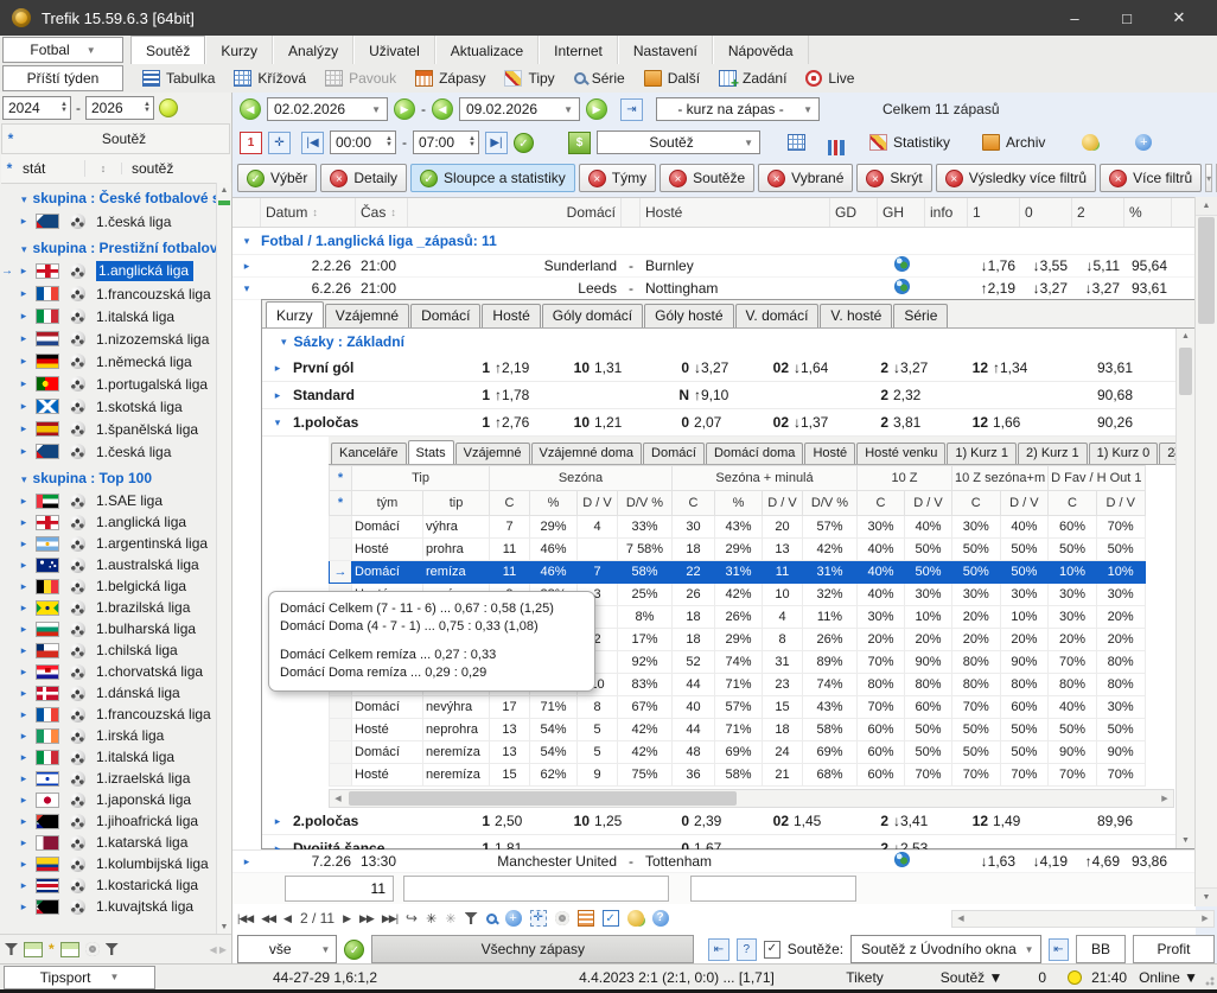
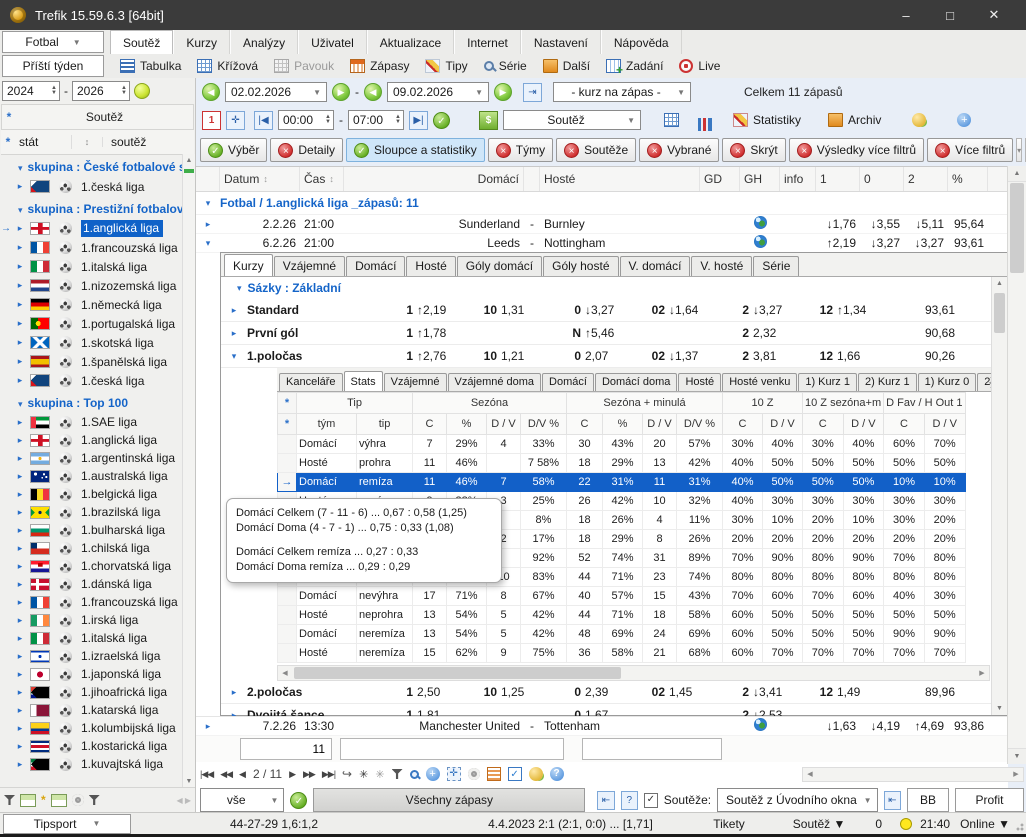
  Trefik 15.59.6.3 [64bit]
  –
  □
  ✕
  Fotbal
  ▼
  Soutěž
  Kurzy
  Analýzy
  Uživatel
  Aktualizace
  Internet
  Nastavení
  Nápověda
  Příští týden
  Tabulka
  Křížová
  Pavouk
  Zápasy
  Tipy
  Série
  Další
  Zadání
  Live
  2024
  -
  2026
  *
  Soutěž
  *
  stát
  ↕
  soutěž
  ▾ skupina : České fotbalové
  ▸
  1.česká liga
  ▾ skupina : Prestižní fotbalov
  →
  ▸
  1.anglická liga
  ▸
  1.francouzská liga
  ▸
  1.italská liga
  ▸
  1.nizozemská liga
  ▸
  1.německá liga
  ▸
  1.portugalská liga
  ▸
  1.skotská liga
  ▸
  1.španělská liga
  ▸
  1.česká liga
  ▾ skupina : Top 100
  ▸
  1.SAE liga
  ▸
  1.anglická liga
  ▸
  1.argentinská liga
  ▸
  1.australská liga
  ▸
  1.belgická liga
  ▸
  1.brazilská liga
  ▸
  1.bulharská liga
  ▸
  1.chilská liga
  ▸
  1.chorvatská liga
  ▸
  1.dánská liga
  ▸
  1.francouzská liga
  ▸
  1.irská liga
  ▸
  1.italská liga
  ▸
  1.izraelská liga
  ▸
  1.japonská liga
  ▸
  1.jihoafrická liga
  ▸
  1.katarská liga
  ▸
  1.kolumbijská liga
  ▸
  1.kostarická liga
  ▸
  1.kuvajtská liga
  *
  ◀ ▶
  ◀
  02.02.2026
  ▼
  ▶
  -
  ◀
  09.02.2026
  ▼
  ▶
  ⇥
  - kurz na zápas -
  ▼
  Celkem 11 zápasů
  1
  ✛
  |◀
  00:00
  -
  07:00
  ▶|
  ✓
  $
  Soutěž
  ▼
  Statistiky
  Archiv
  +
  ✓
  Výběr
  ×
  Detaily
  ✓
  Sloupce a statistiky
  ×
  Týmy
  ×
  Soutěže
  ×
  Vybrané
  ×
  Skrýt
  ×
  Výsledky více filtrů
  ×
  Více filtrů
  ▾
  Datum
  ↕
  Čas
  ↕
  Domácí
  Hosté
  GD
  GH
  info
  1
  0
  2
  %
  ▾
  Fotbal / 1.anglická liga _zápasů: 11
  ▸
  2.2.26
  21:00
  Sunderland
  -
  Burnley
  ↓1,76
  ↓3,55
  ↓5,11
  95,64
  ▾
  6.2.26
  21:00
  Leeds
  -
  Nottingham
  ↑2,19
  ↓3,27
  ↓3,27
  93,61
  Kurzy
  Vzájemné
  Domácí
  Hosté
  Góly domácí
  Góly hosté
  V. domácí
  V. hosté
  Série
  ▾
  Sázky : Základní
  ▸
- První gól
+ Standard
  1
  ↑2,19
  10
  1,31
  0
  ↓3,27
  02
  ↓1,64
  2
  ↓3,27
  12
  ↑1,34
  93,61
  ▸
- Standard
+ První gól
  1
  ↑1,78
  N
- ↑9,10
+ ↑5,46
  2
  2,32
  90,68
  ▾
  1.poločas
  1
  ↑2,76
  10
  1,21
  0
  2,07
  02
  ↓1,37
  2
  3,81
  12
  1,66
  90,26
  Kanceláře
  Stats
  Vzájemné
  Vzájemné doma
  Domácí
  Domácí doma
  Hosté
  Hosté venku
  1) Kurz 1
  2) Kurz 1
  1) Kurz 0
  *	Tip	Sezóna	Sezóna + minulá	10 Z	10 Z sezóna+m	D Fav / H Out 1
  *	tým	tip	C	%	D / V	D/V %	C	%	D / V	D/V %	C	D / V	C	D / V	C	D / V
  	Domácí	výhra	7	29%	4	33%	30	43%	20	57%	30%	40%	30%	40%	60%	70%
  	Hosté	prohra	11	46%		7 58%	18	29%	13	42%	40%	50%	50%	50%	50%	50%
  →	Domácí	remíza	11	46%	7	58%	22	31%	11	31%	40%	50%	50%	50%	10%	10%
  						8%	18	26%	4	11%	30%	10%	20%	10%	30%	20%
  					2	17%	18	29%	8	26%	20%	20%	20%	20%	20%	20%
  						92%	52	74%	31	89%	70%	90%	80%	90%	70%	80%
  					0	83%	44	71%	23	74%	80%	80%	80%	80%	80%	80%
  	Domácí	nevýhra	17	71%	8	67%	40	57%	15	43%	70%	60%	70%	60%	40%	30%
  	Hosté	neprohra	13	54%	5	42%	44	71%	18	58%	60%	50%	50%	50%	50%	50%
  	Domácí	neremíza	13	54%	5	42%	48	69%	24	69%	60%	50%	50%	50%	90%	90%
  	Hosté	neremíza	15	62%	9	75%	36	58%	21	68%	60%	70%	70%	70%	70%	70%
  ▸
  2.poločas
  1
  2,50
  10
  1,25
  0
  2,39
  02
  1,45
  2
  ↓3,41
  12
  1,49
  89,96
  ▸
  Dvojitá šance
  1
  1,81
  0
  1,67
  2
  ↓2,53
  Domácí Celkem (7 - 11 - 6) ... 0,67 : 0,58 (1,25)
  Domácí Doma (4 - 7 - 1) ... 0,75 : 0,33 (1,08)
  Domácí Celkem remíza ... 0,27 : 0,33
  Domácí Doma remíza ... 0,29 : 0,29
  ▸
  7.2.26
  13:30
  Manchester United
  -
  Tottenham
  ↓1,63
  ↓4,19
  ↑4,69
  93,86
  11
  |◀◀
  ◀◀
  ◀
  2 / 11
  ▶
  ▶▶
  ▶▶|
  ↪
  ✳
  ✳
  +
  ✛
  ✓
  ?
  vše
  ▼
  ✓
  Všechny zápasy
  ⇤
  ?
  ✓
  Soutěže:
  Soutěž z Úvodního okna
  ▼
  ⇤
  BB
  Profit
  Tipsport
  ▼
  44-27-29 1,6:1,2
  4.4.2023 2:1 (2:1, 0:0) ... [1,71]
  Tikety
  Soutěž ▼
  0
  21:40
  Online ▼
